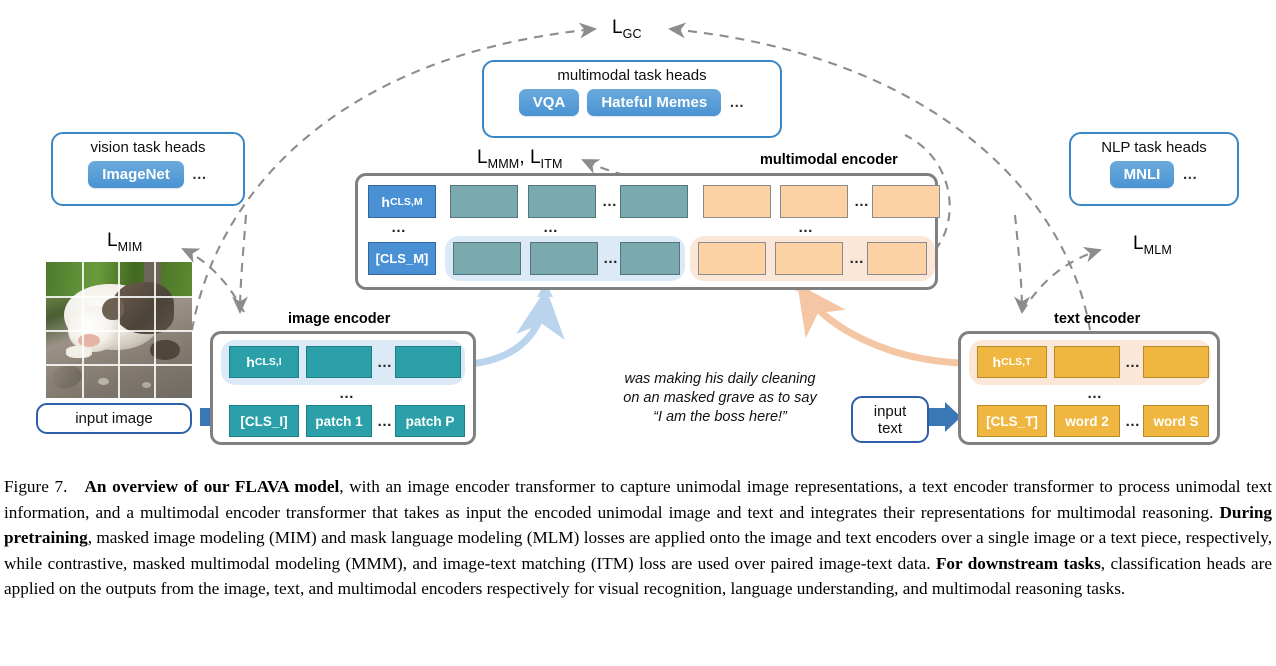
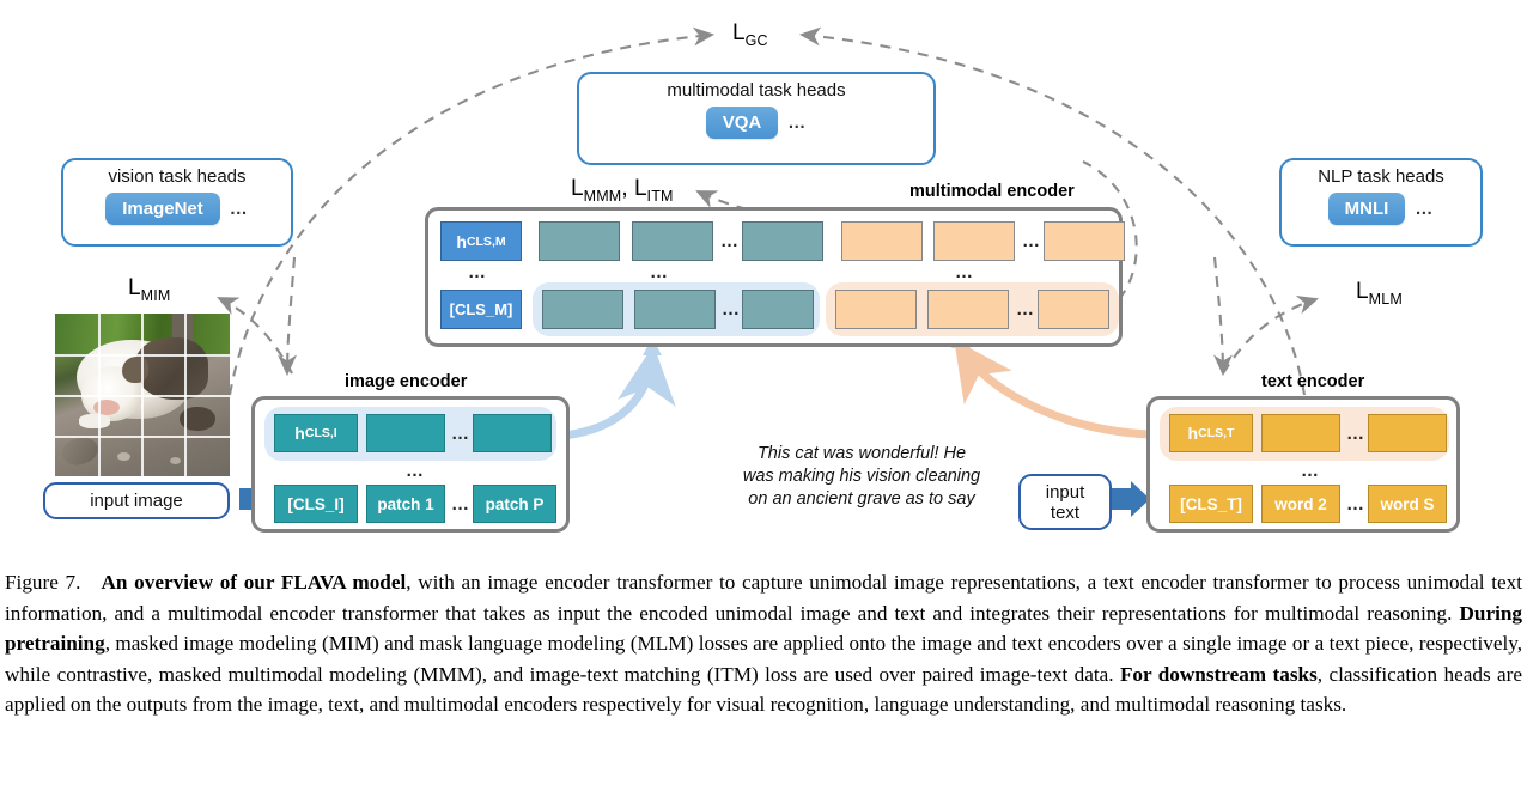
  LGC
  multimodal task heads
  VQA
- Hateful Memes
  …
  vision task heads
  ImageNet
  …
  NLP task heads
  MNLI
  …
  LMIM
  LMLM
  LMMM, LITM
  multimodal encoder
  h
  CLS,M
  …
  …
  …
  …
  …
  [CLS_M]
  …
  …
  image encoder
  h
  CLS,I
  …
  …
  [CLS_I]
  patch 1
  …
  patch P
  text encoder
  h
  CLS,T
  …
  …
  [CLS_T]
  word 2
  …
  word S
  input image
  input
  text
+ This cat was wonderful! He
- was making his daily cleaning
+ was making his vision cleaning
- on an masked grave as to say
+ on an ancient grave as to say
- “I am the boss here!”
  Figure 7. An overview of our FLAVA model, with an image encoder transformer to capture unimodal image representations, a text encoder transformer to process unimodal text information, and a multimodal encoder transformer that takes as input the encoded unimodal image and text and integrates their representations for multimodal reasoning. During pretraining, masked image modeling (MIM) and mask language modeling (MLM) losses are applied onto the image and text encoders over a single image or a text piece, respectively, while contrastive, masked multimodal modeling (MMM), and image-text matching (ITM) loss are used over paired image-text data. For downstream tasks, classification heads are applied on the outputs from the image, text, and multimodal encoders respectively for visual recognition, language understanding, and multimodal reasoning tasks.
